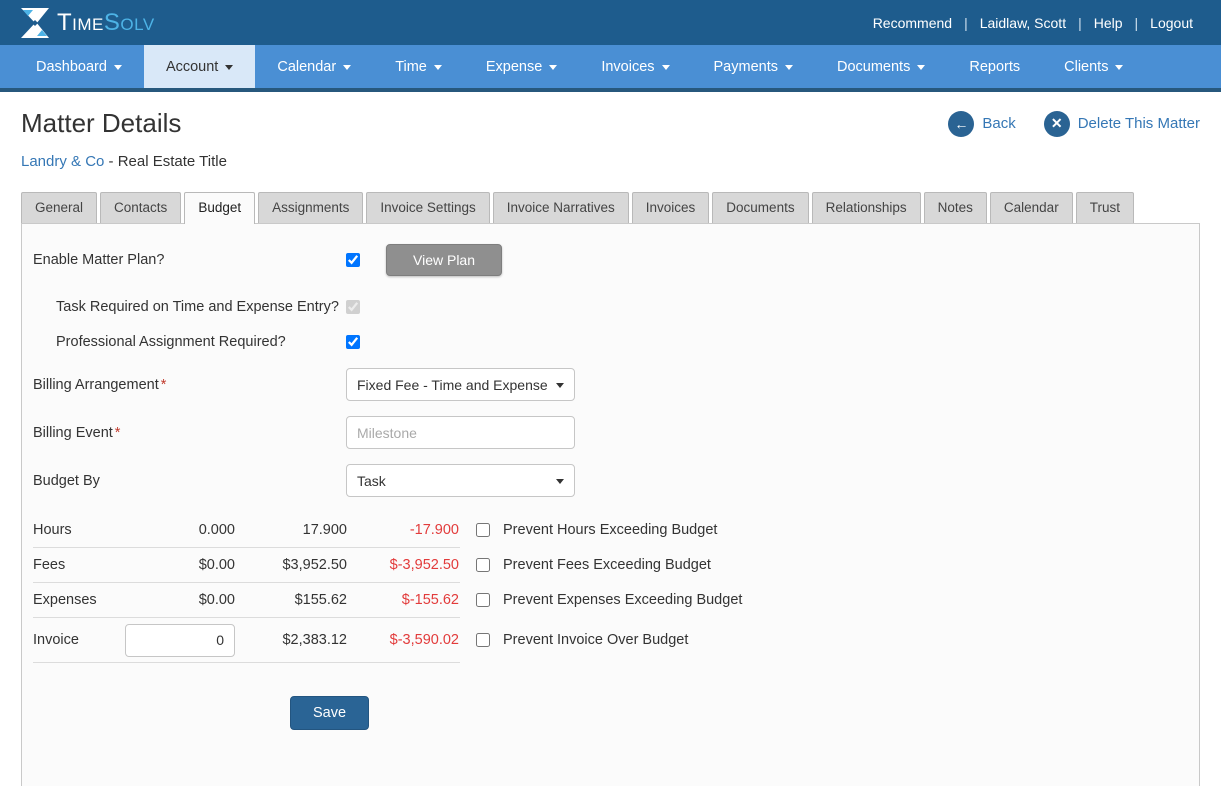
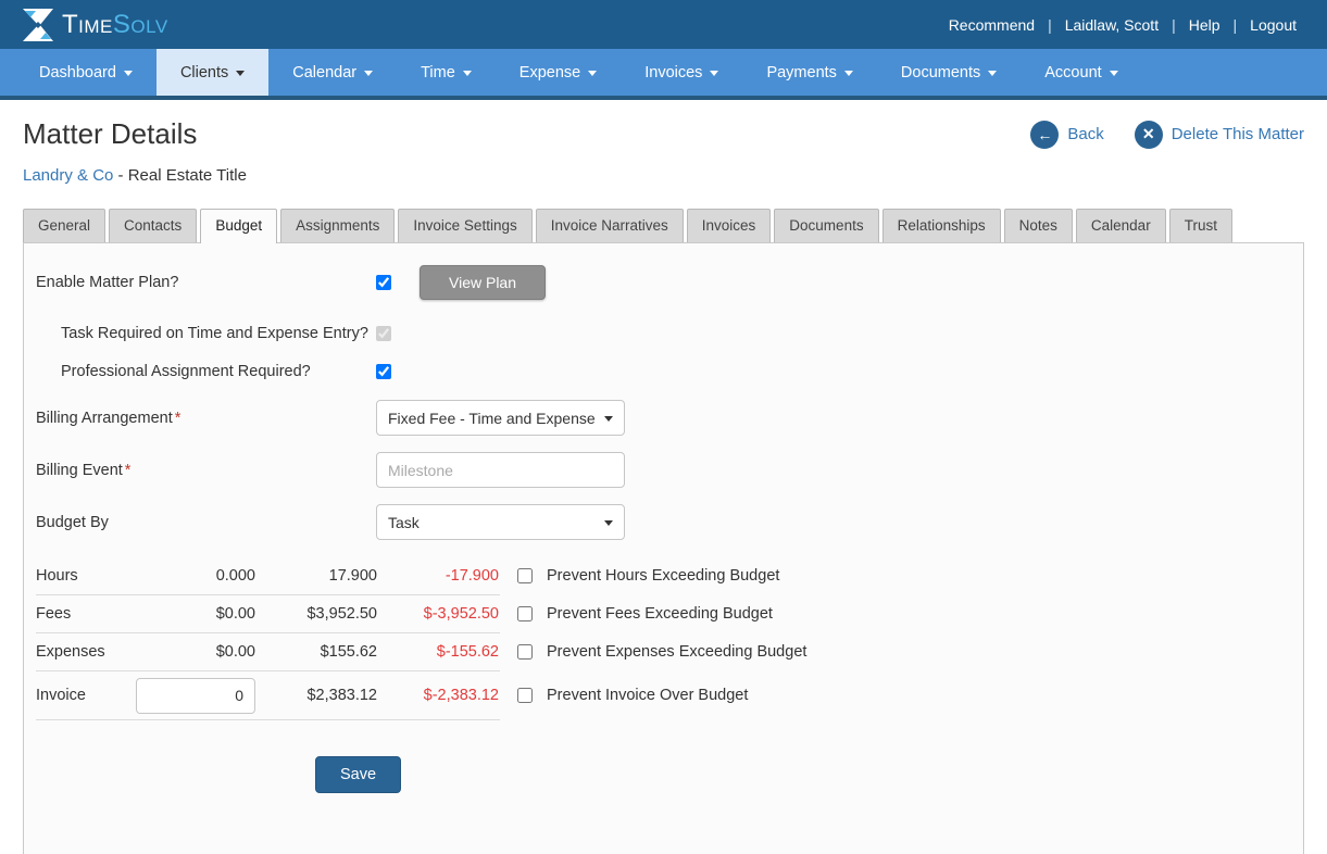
  TIMESOLV
  Recommend
  |
  Laidlaw, Scott
  |
  Help
  |
  Logout
  Dashboard
- Account
+ Clients
  Calendar
  Time
  Expense
  Invoices
  Payments
  Documents
- Reports
- Clients
+ Account
  Matter Details
  ←
  Back
  ✕
  Delete This Matter
  Landry & Co - Real Estate Title
  General
  Contacts
  Budget
  Assignments
  Invoice Settings
  Invoice Narratives
  Invoices
  Documents
  Relationships
  Notes
  Calendar
  Trust
  Enable Matter Plan?
  View Plan
  Task Required on Time and Expense Entry?
  Professional Assignment Required?
  Billing Arrangement *
  Fixed Fee - Time and Expense
  Billing Event *
  Milestone
  Budget By
  Task
  Hours
  0.000
  17.900
  -17.900
  Prevent Hours Exceeding Budget
  Fees
  $0.00
  $3,952.50
  $-3,952.50
  Prevent Fees Exceeding Budget
  Expenses
  $0.00
  $155.62
  $-155.62
  Prevent Expenses Exceeding Budget
  Invoice
  0
  $2,383.12
- $-3,590.02
+ $-2,383.12
  Prevent Invoice Over Budget
  Save
